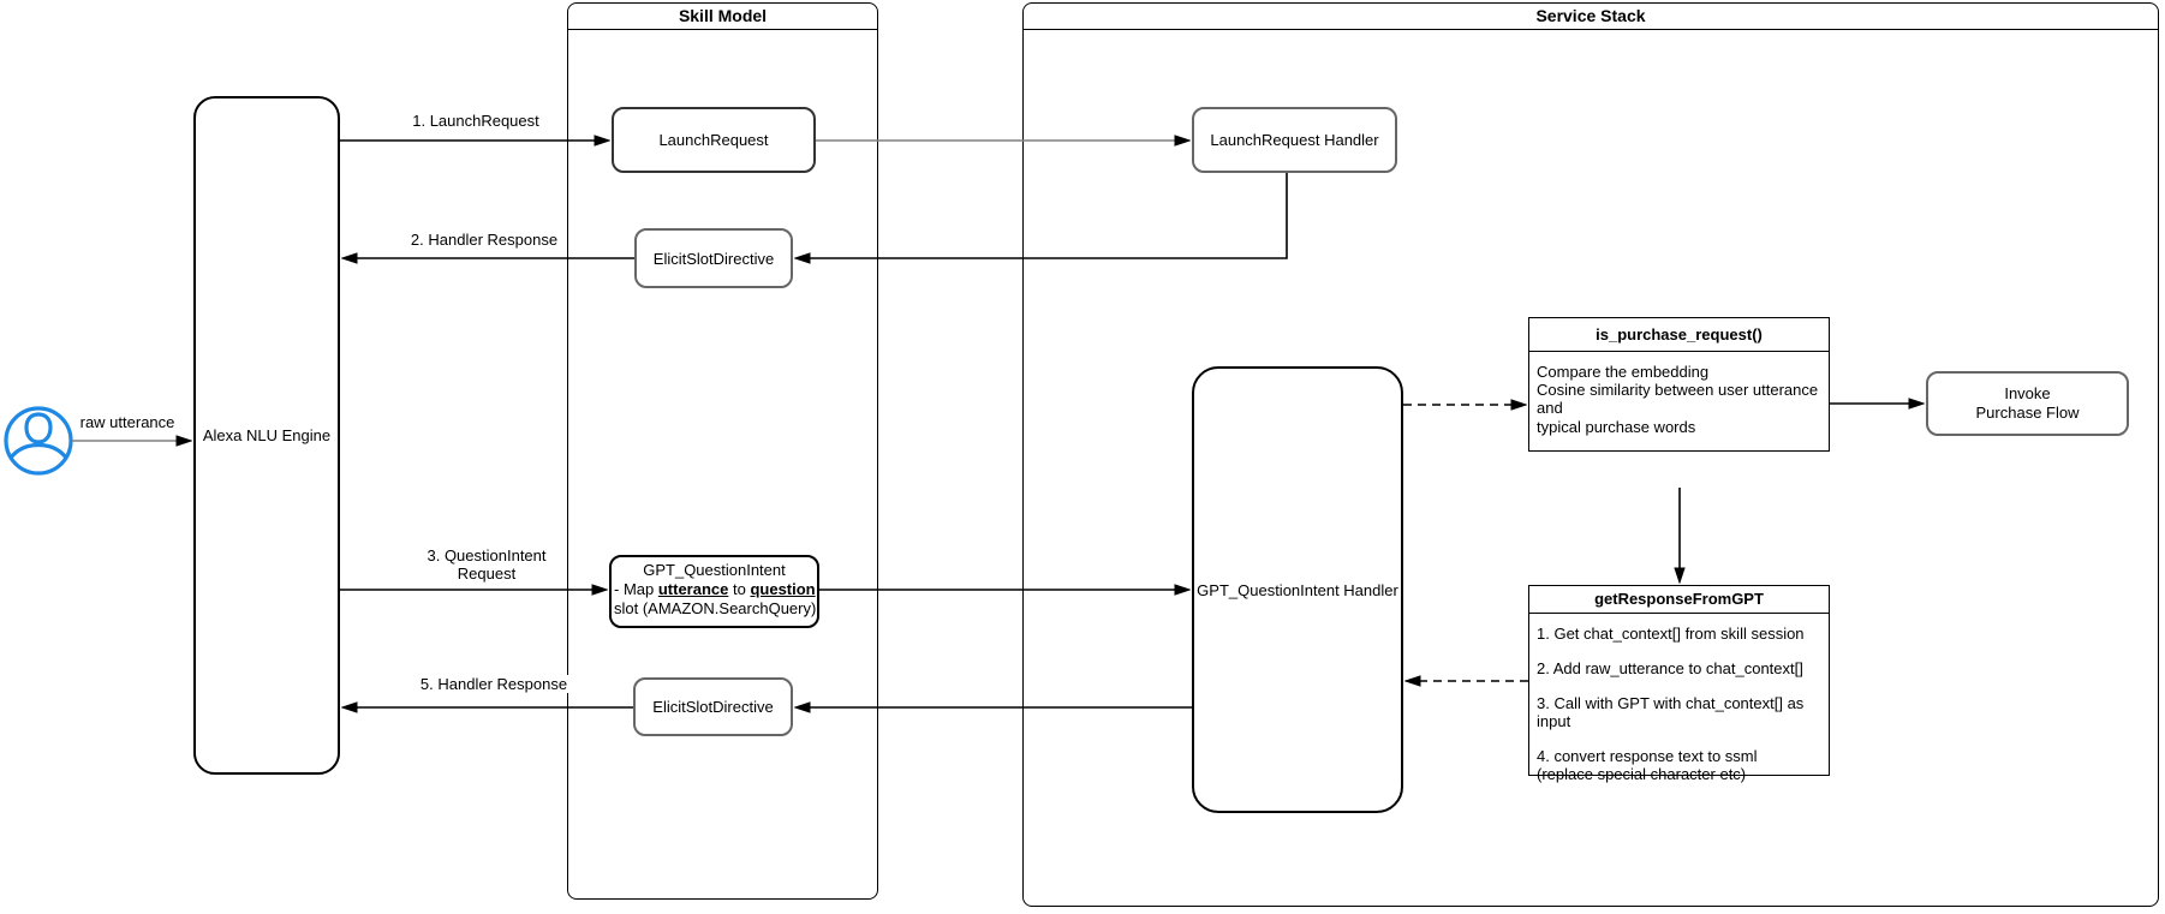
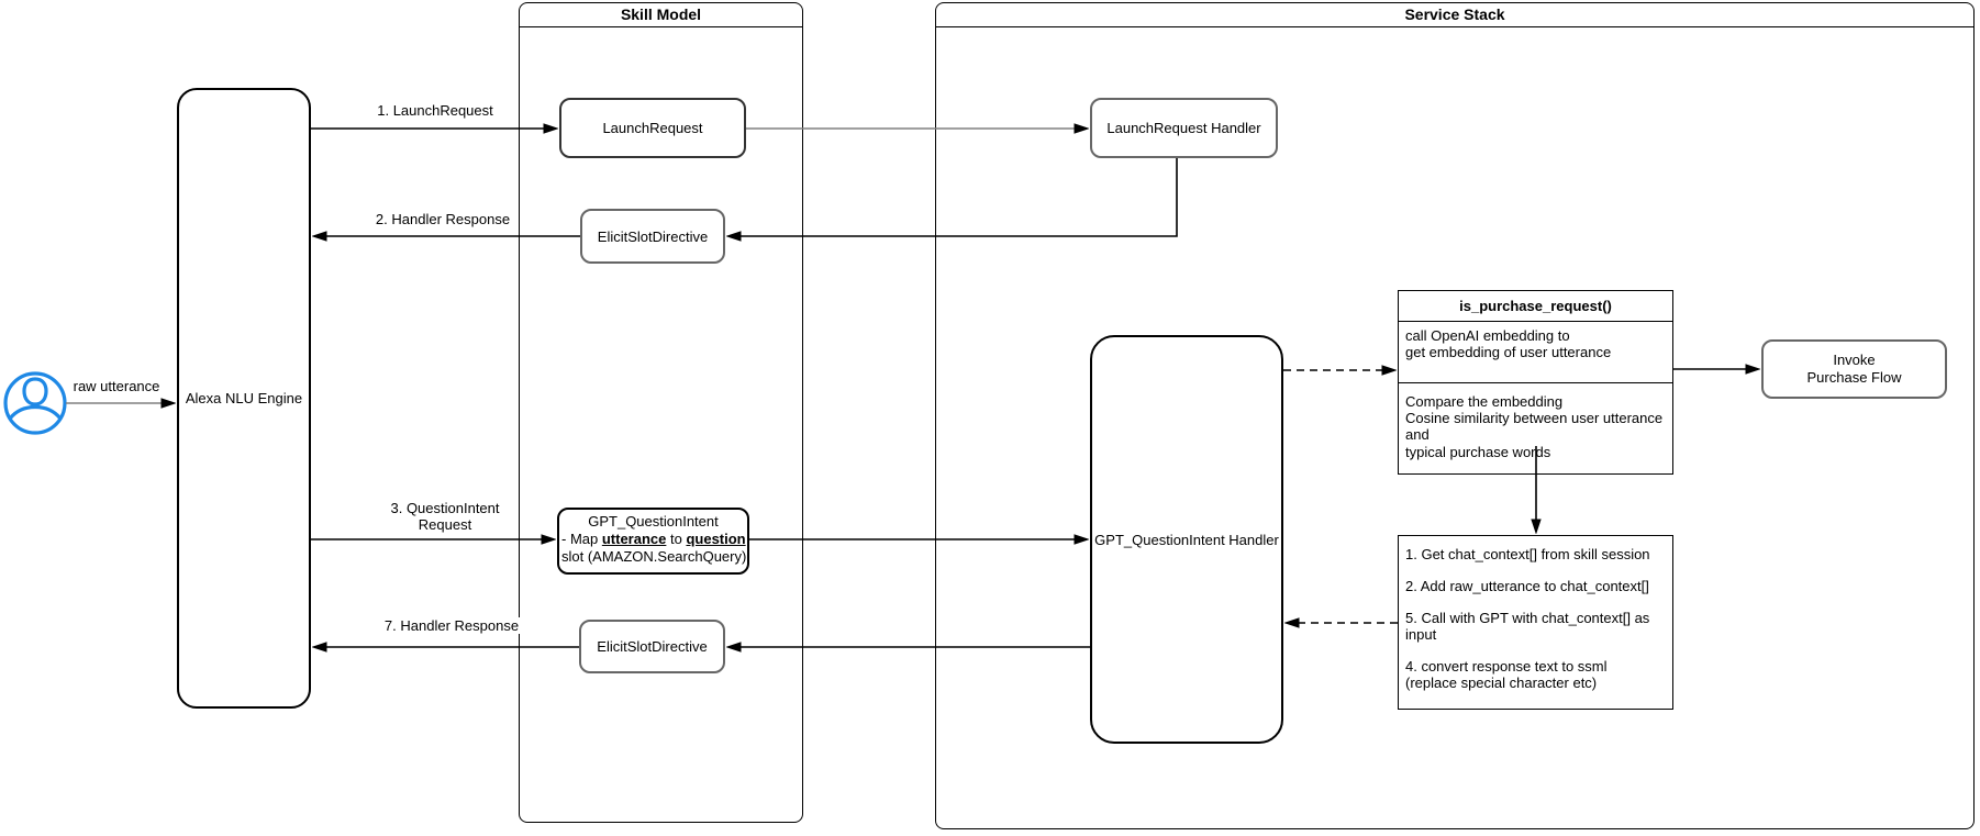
  Skill Model
  Service Stack
  Alexa NLU Engine
  LaunchRequest
  ElicitSlotDirective
  GPT_QuestionIntent
  - Map utterance to question
  slot (AMAZON.SearchQuery)
  ElicitSlotDirective
  LaunchRequest Handler
  GPT_QuestionIntent Handler
  is_purchase_request()
+ call OpenAI embedding to
+ get embedding of user utterance
  Compare the embedding
  Cosine similarity between user utterance and
  typical purchase words
- getResponseFromGPT
  1. Get chat_context[] from skill session
  2. Add raw_utterance to chat_context[]
- 3. Call with GPT with chat_context[] as input
+ 5. Call with GPT with chat_context[] as input
  4. convert response text to ssml
  (replace special character etc)
  Invoke
  Purchase Flow
  raw utterance
  1. LaunchRequest
  2. Handler Response
  3. QuestionIntent
  Request
- 5. Handler Response
+ 7. Handler Response
